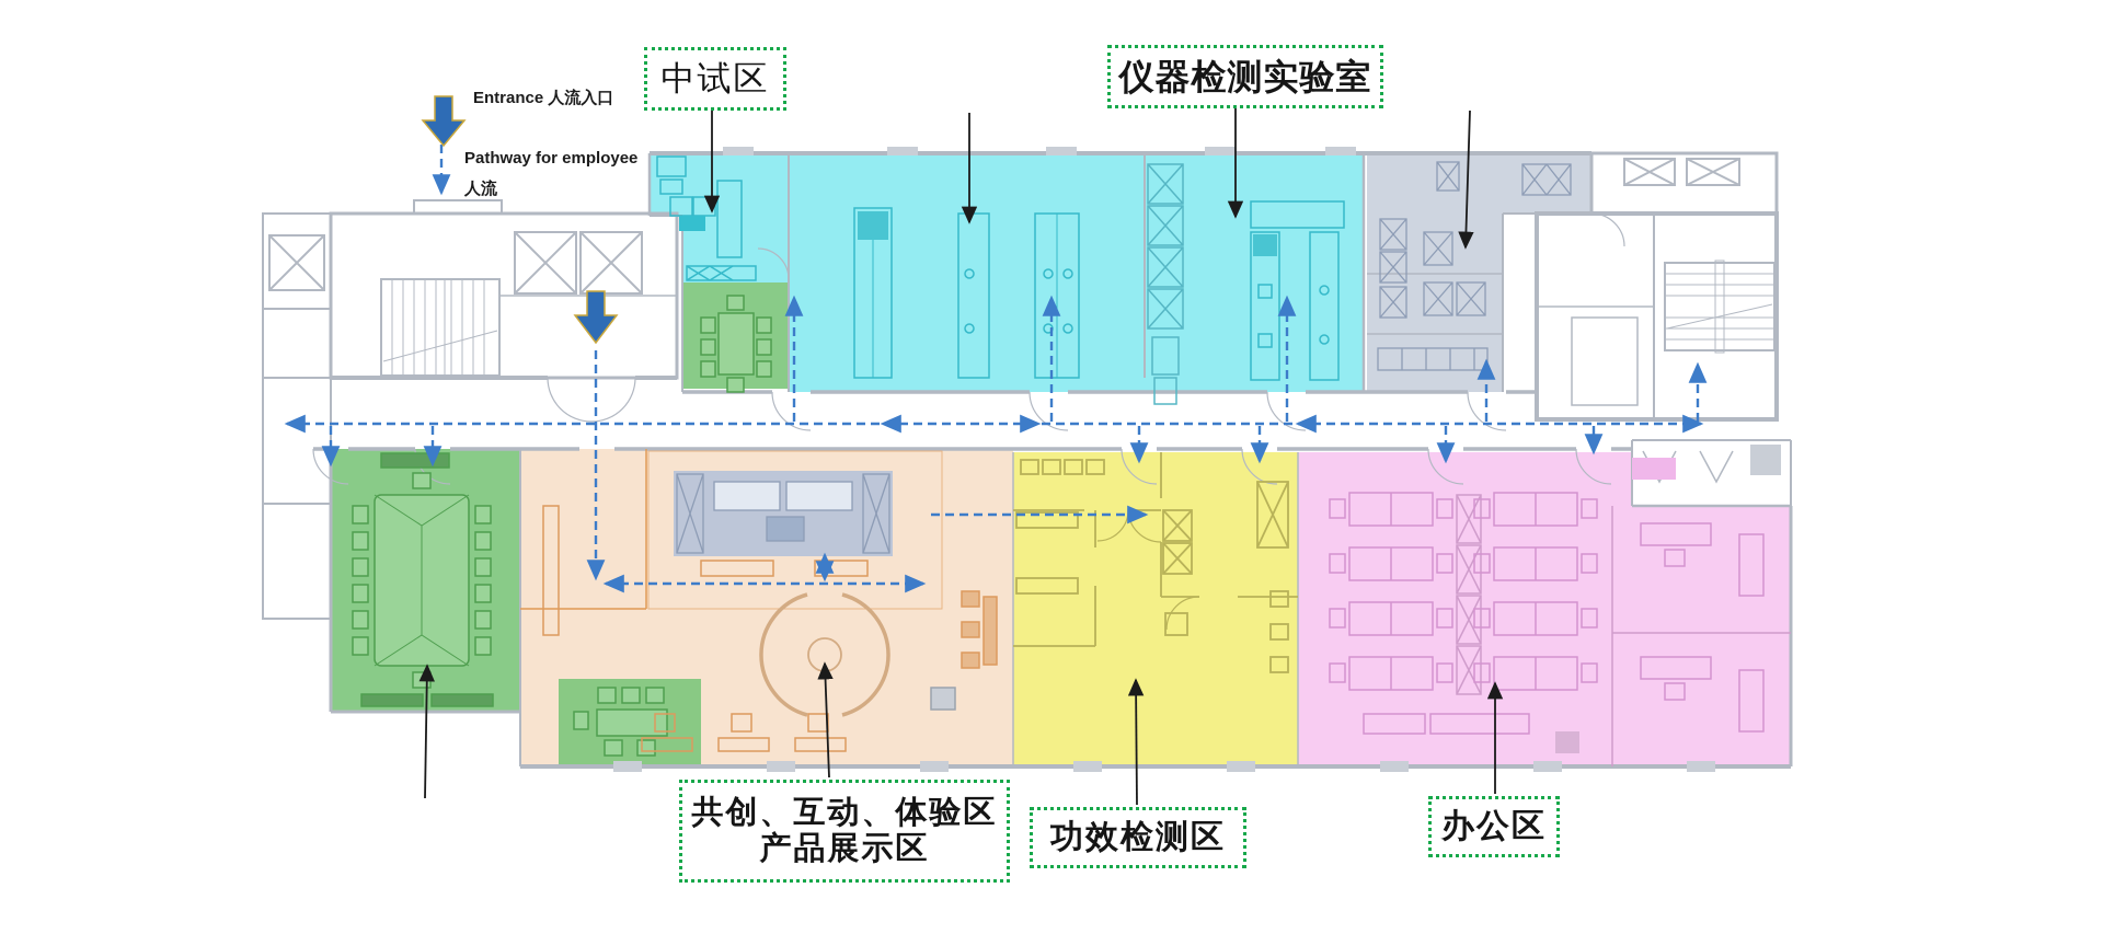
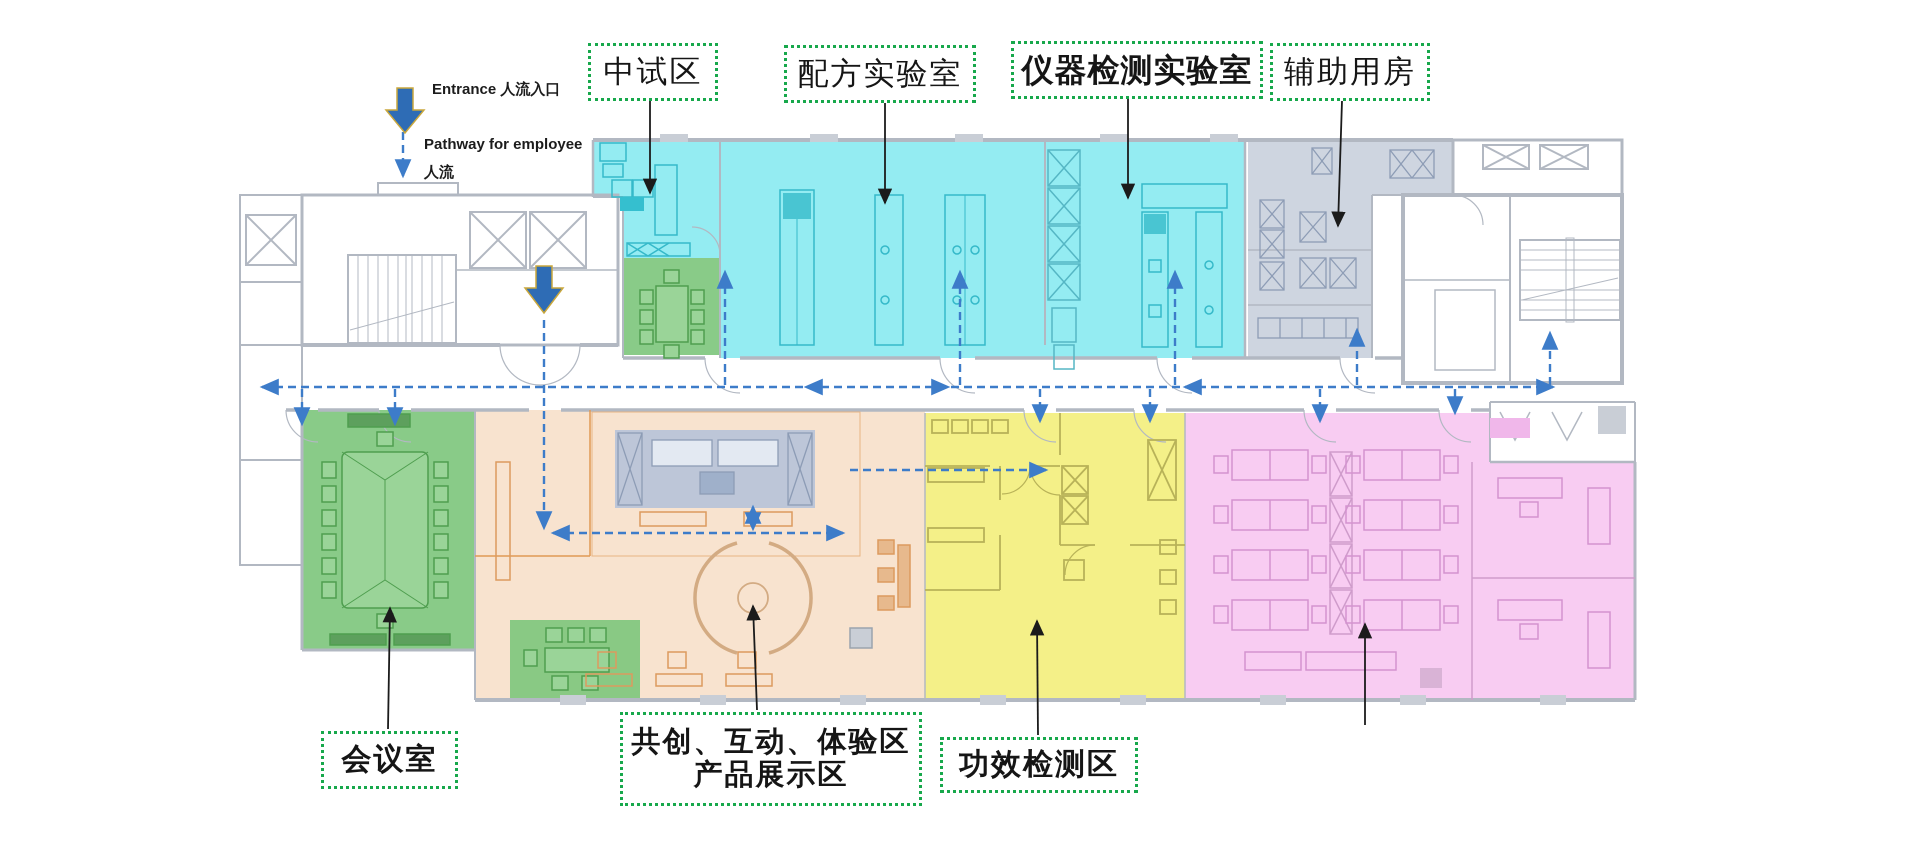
  Entrance 人流入口
  Pathway for employee
  人流
  中试区
+ 配方实验室
  仪器检测实验室
+ 辅助用房
+ 会议室
  共创、互动、体验区
  产品展示区
  功效检测区
- 办公区
